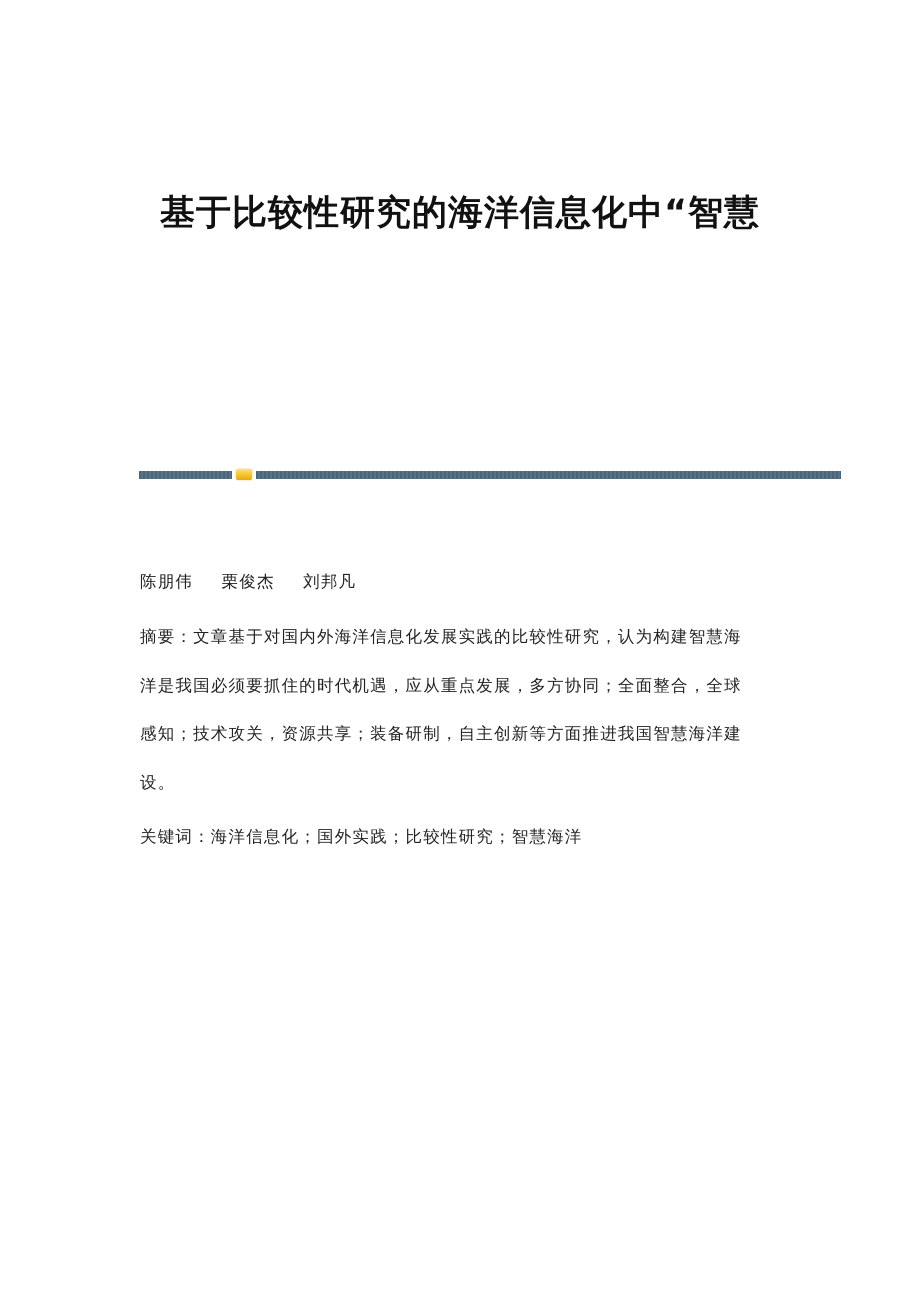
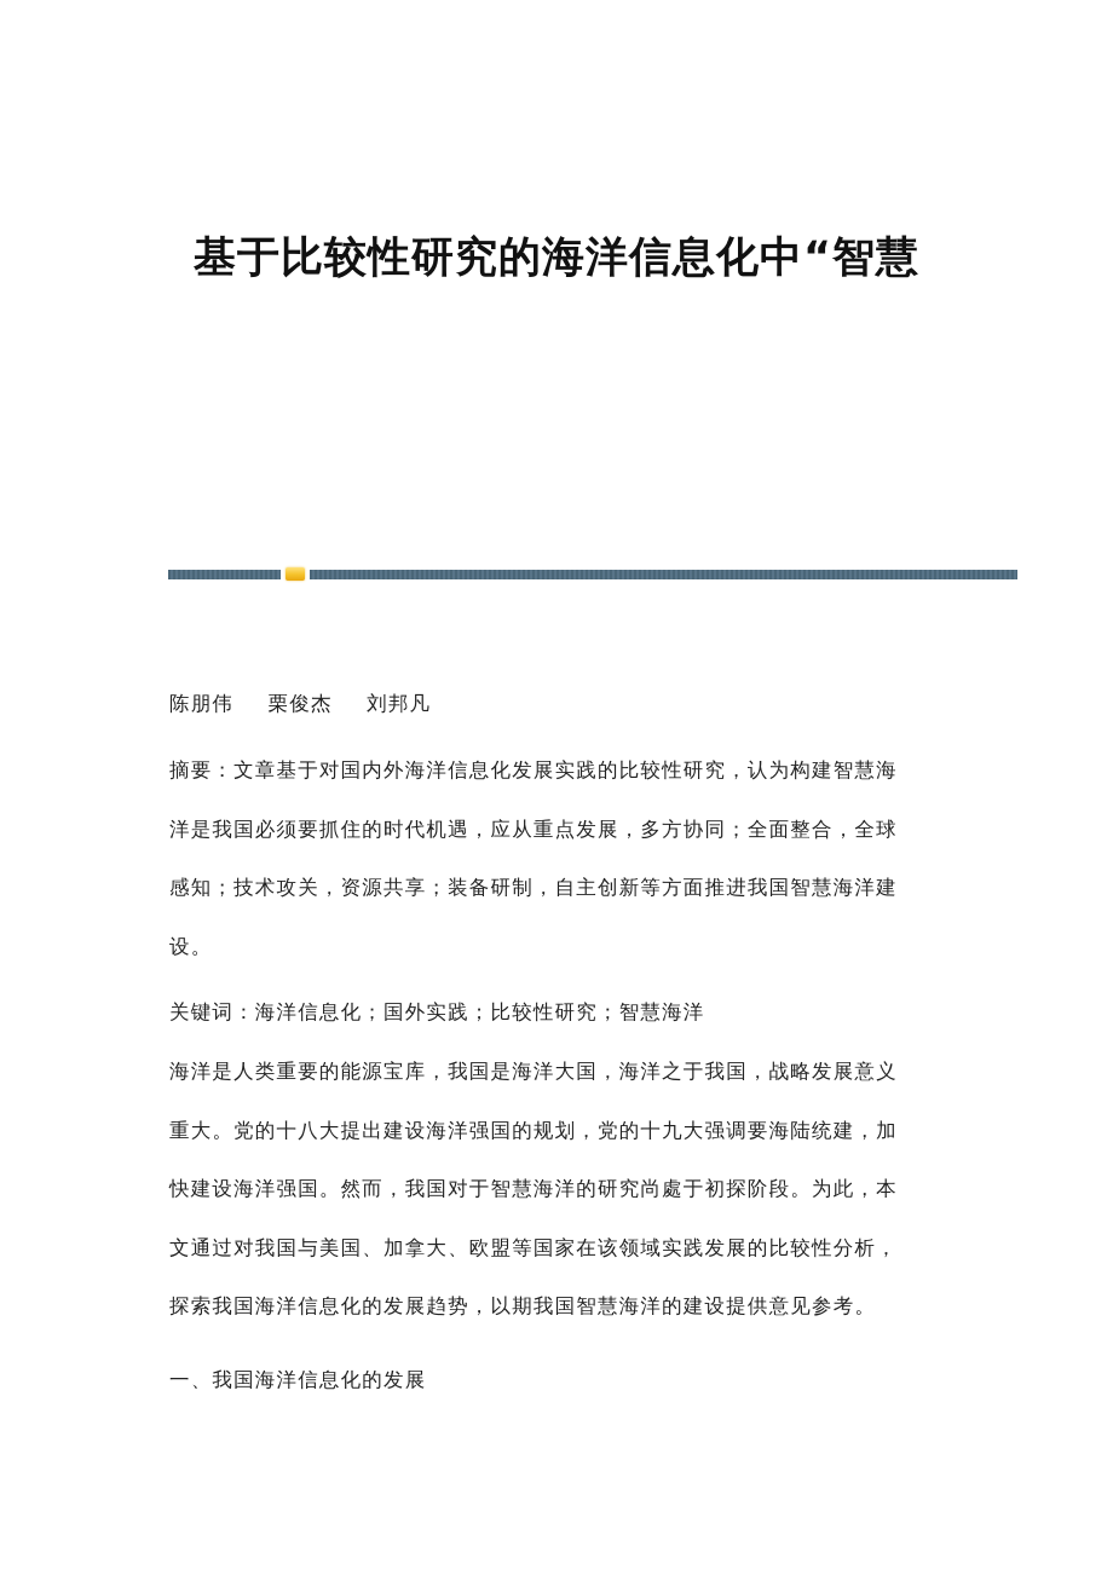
  基于比较性研究的海洋信息化中“智慧
  陈朋伟 栗俊杰 刘邦凡
  摘要：文章基于对国内外海洋信息化发展实践的比较性研究，认为构建智慧海
  洋是我国必须要抓住的时代机遇，应从重点发展，多方协同；全面整合，全球
  感知；技术攻关，资源共享；装备研制，自主创新等方面推进我国智慧海洋建
  设。
  关键词：海洋信息化；国外实践；比较性研究；智慧海洋
+ 海洋是人类重要的能源宝库，我国是海洋大国，海洋之于我国，战略发展意义
+ 重大。党的十八大提出建设海洋强国的规划，党的十九大强调要海陆统建，加
+ 快建设海洋强国。然而，我国对于智慧海洋的研究尚處于初探阶段。为此，本
+ 文通过对我国与美国、加拿大、欧盟等国家在该领域实践发展的比较性分析，
+ 探索我国海洋信息化的发展趋势，以期我国智慧海洋的建设提供意见参考。
+ 一、我国海洋信息化的发展
